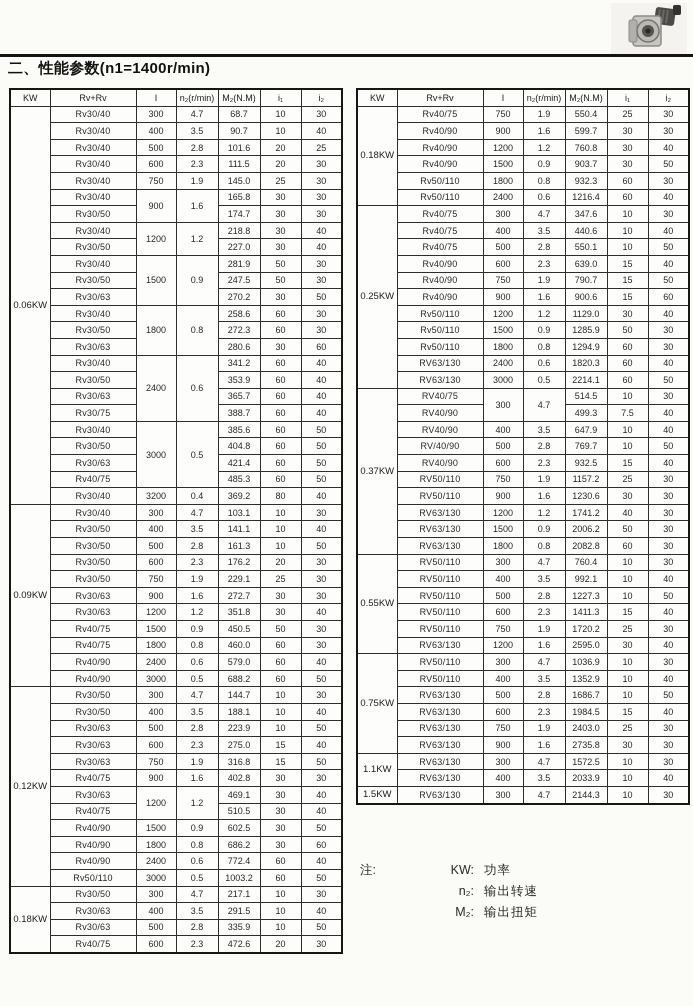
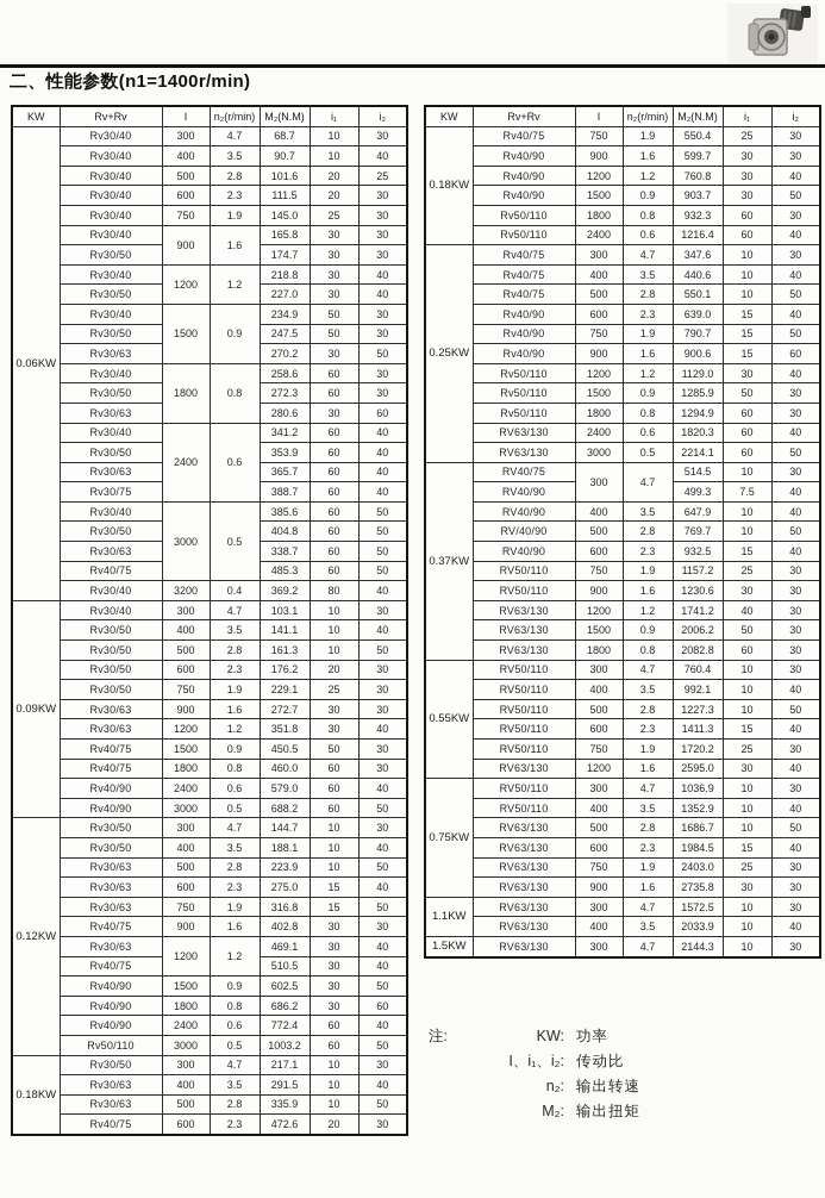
  二、性能参数(n1=1400r/min)
  KW	Rv+Rv	I	n₂(r/min)	M₂(N.M)	i₁	i₂
  0.06KW	Rv30/40	300	4.7	68.7	10	30
  Rv30/40	400	3.5	90.7	10	40
  Rv30/40	500	2.8	101.6	20	25
  Rv30/40	600	2.3	111.5	20	30
  Rv30/40	750	1.9	145.0	25	30
  Rv30/40	900	1.6	165.8	30	30
  Rv30/50	174.7	30	30
  Rv30/40	1200	1.2	218.8	30	40
  Rv30/50	227.0	30	40
- Rv30/40	1500	0.9	281.9	50	30
+ Rv30/40	1500	0.9	234.9	50	30
  Rv30/50	247.5	50	30
  Rv30/63	270.2	30	50
  Rv30/40	1800	0.8	258.6	60	30
  Rv30/50	272.3	60	30
  Rv30/63	280.6	30	60
  Rv30/40	2400	0.6	341.2	60	40
  Rv30/50	353.9	60	40
  Rv30/63	365.7	60	40
  Rv30/75	388.7	60	40
  Rv30/40	3000	0.5	385.6	60	50
  Rv30/50	404.8	60	50
- Rv30/63	421.4	60	50
+ Rv30/63	338.7	60	50
  Rv40/75	485.3	60	50
  Rv30/40	3200	0.4	369.2	80	40
  0.09KW	Rv30/40	300	4.7	103.1	10	30
  Rv30/50	400	3.5	141.1	10	40
  Rv30/50	500	2.8	161.3	10	50
  Rv30/50	600	2.3	176.2	20	30
  Rv30/50	750	1.9	229.1	25	30
  Rv30/63	900	1.6	272.7	30	30
  Rv30/63	1200	1.2	351.8	30	40
  Rv40/75	1500	0.9	450.5	50	30
  Rv40/75	1800	0.8	460.0	60	30
  Rv40/90	2400	0.6	579.0	60	40
  Rv40/90	3000	0.5	688.2	60	50
  0.12KW	Rv30/50	300	4.7	144.7	10	30
  Rv30/50	400	3.5	188.1	10	40
  Rv30/63	500	2.8	223.9	10	50
  Rv30/63	600	2.3	275.0	15	40
  Rv30/63	750	1.9	316.8	15	50
  Rv40/75	900	1.6	402.8	30	30
  Rv30/63	1200	1.2	469.1	30	40
  Rv40/75	510.5	30	40
  Rv40/90	1500	0.9	602.5	30	50
  Rv40/90	1800	0.8	686.2	30	60
  Rv40/90	2400	0.6	772.4	60	40
  Rv50/110	3000	0.5	1003.2	60	50
  0.18KW	Rv30/50	300	4.7	217.1	10	30
  Rv30/63	400	3.5	291.5	10	40
  Rv30/63	500	2.8	335.9	10	50
  Rv40/75	600	2.3	472.6	20	30
  KW	Rv+Rv	I	n₂(r/min)	M₂(N.M)	i₁	i₂
  0.18KW	Rv40/75	750	1.9	550.4	25	30
  Rv40/90	900	1.6	599.7	30	30
  Rv40/90	1200	1.2	760.8	30	40
  Rv40/90	1500	0.9	903.7	30	50
  Rv50/110	1800	0.8	932.3	60	30
  Rv50/110	2400	0.6	1216.4	60	40
  0.25KW	Rv40/75	300	4.7	347.6	10	30
  Rv40/75	400	3.5	440.6	10	40
  Rv40/75	500	2.8	550.1	10	50
  Rv40/90	600	2.3	639.0	15	40
  Rv40/90	750	1.9	790.7	15	50
  Rv40/90	900	1.6	900.6	15	60
  Rv50/110	1200	1.2	1129.0	30	40
  Rv50/110	1500	0.9	1285.9	50	30
  Rv50/110	1800	0.8	1294.9	60	30
  RV63/130	2400	0.6	1820.3	60	40
  RV63/130	3000	0.5	2214.1	60	50
  0.37KW	RV40/75	300	4.7	514.5	10	30
  RV40/90	499.3	7.5	40
  RV40/90	400	3.5	647.9	10	40
  RV/40/90	500	2.8	769.7	10	50
  RV40/90	600	2.3	932.5	15	40
  RV50/110	750	1.9	1157.2	25	30
  RV50/110	900	1.6	1230.6	30	30
  RV63/130	1200	1.2	1741.2	40	30
  RV63/130	1500	0.9	2006.2	50	30
  RV63/130	1800	0.8	2082.8	60	30
  0.55KW	RV50/110	300	4.7	760.4	10	30
  RV50/110	400	3.5	992.1	10	40
  RV50/110	500	2.8	1227.3	10	50
  RV50/110	600	2.3	1411.3	15	40
  RV50/110	750	1.9	1720.2	25	30
  RV63/130	1200	1.6	2595.0	30	40
  0.75KW	RV50/110	300	4.7	1036.9	10	30
  RV50/110	400	3.5	1352.9	10	40
  RV63/130	500	2.8	1686.7	10	50
  RV63/130	600	2.3	1984.5	15	40
  RV63/130	750	1.9	2403.0	25	30
  RV63/130	900	1.6	2735.8	30	30
  1.1KW	RV63/130	300	4.7	1572.5	10	30
  RV63/130	400	3.5	2033.9	10	40
  1.5KW	RV63/130	300	4.7	2144.3	10	30
  注:
  KW:
  功率
+ I、i₁、i₂:
+ 传动比
  n₂:
  输出转速
  M₂:
  输出扭矩
